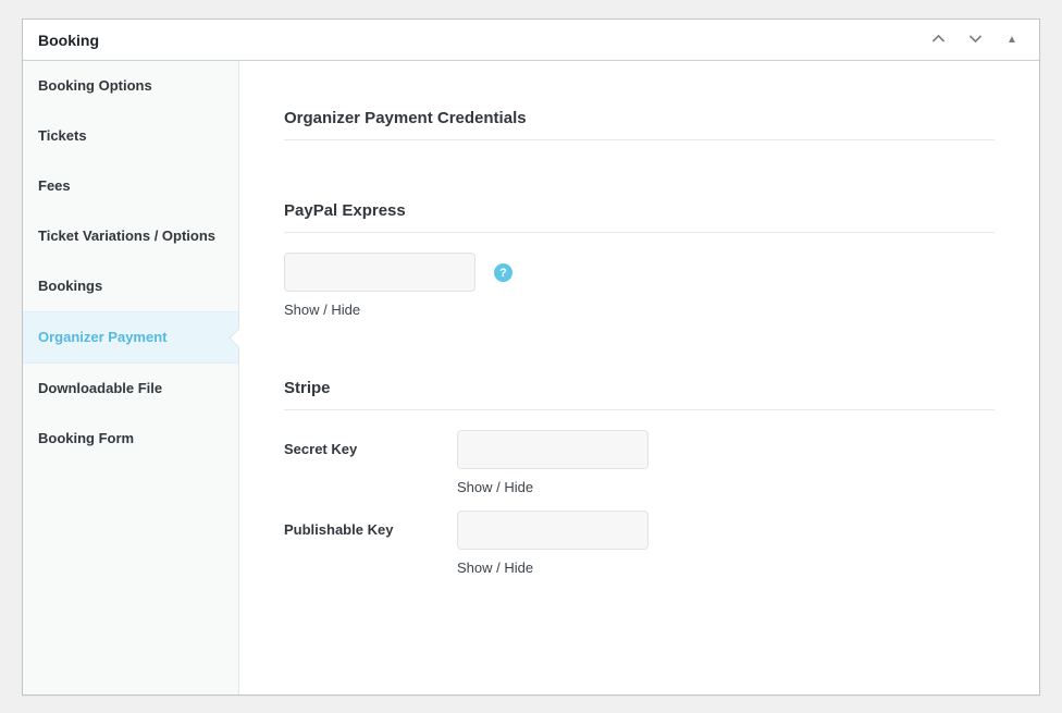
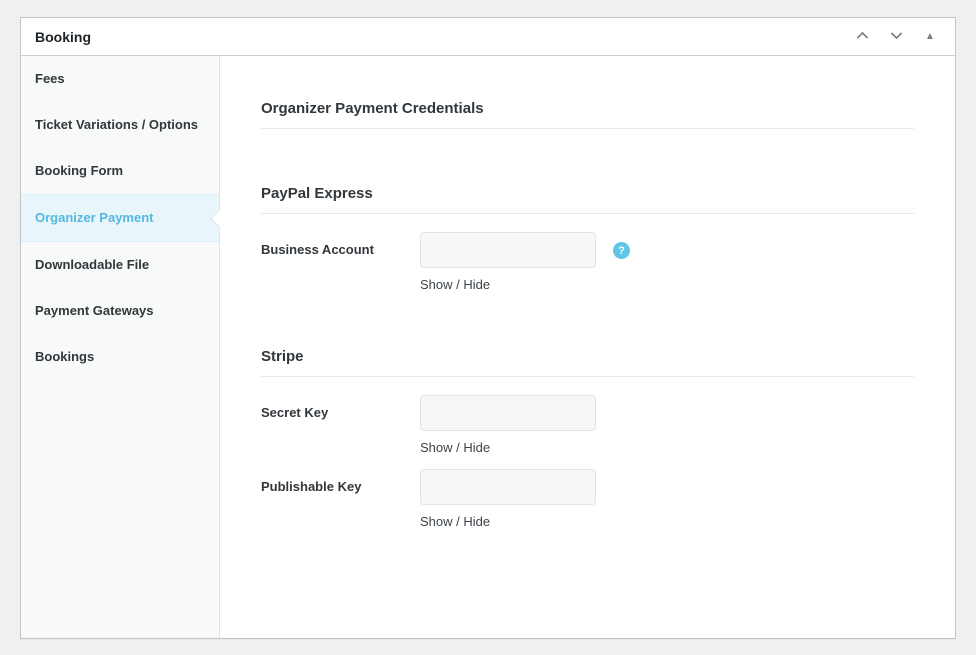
  Booking
  ▲
- Booking Options
- Tickets
  Fees
  Ticket Variations / Options
- Bookings
+ Booking Form
  Organizer Payment
  Downloadable File
+ Payment Gateways
- Booking Form
+ Bookings
  Organizer Payment Credentials
  PayPal Express
+ Business Account
  Show / Hide
  ?
  Stripe
  Secret Key
  Show / Hide
  Publishable Key
  Show / Hide
